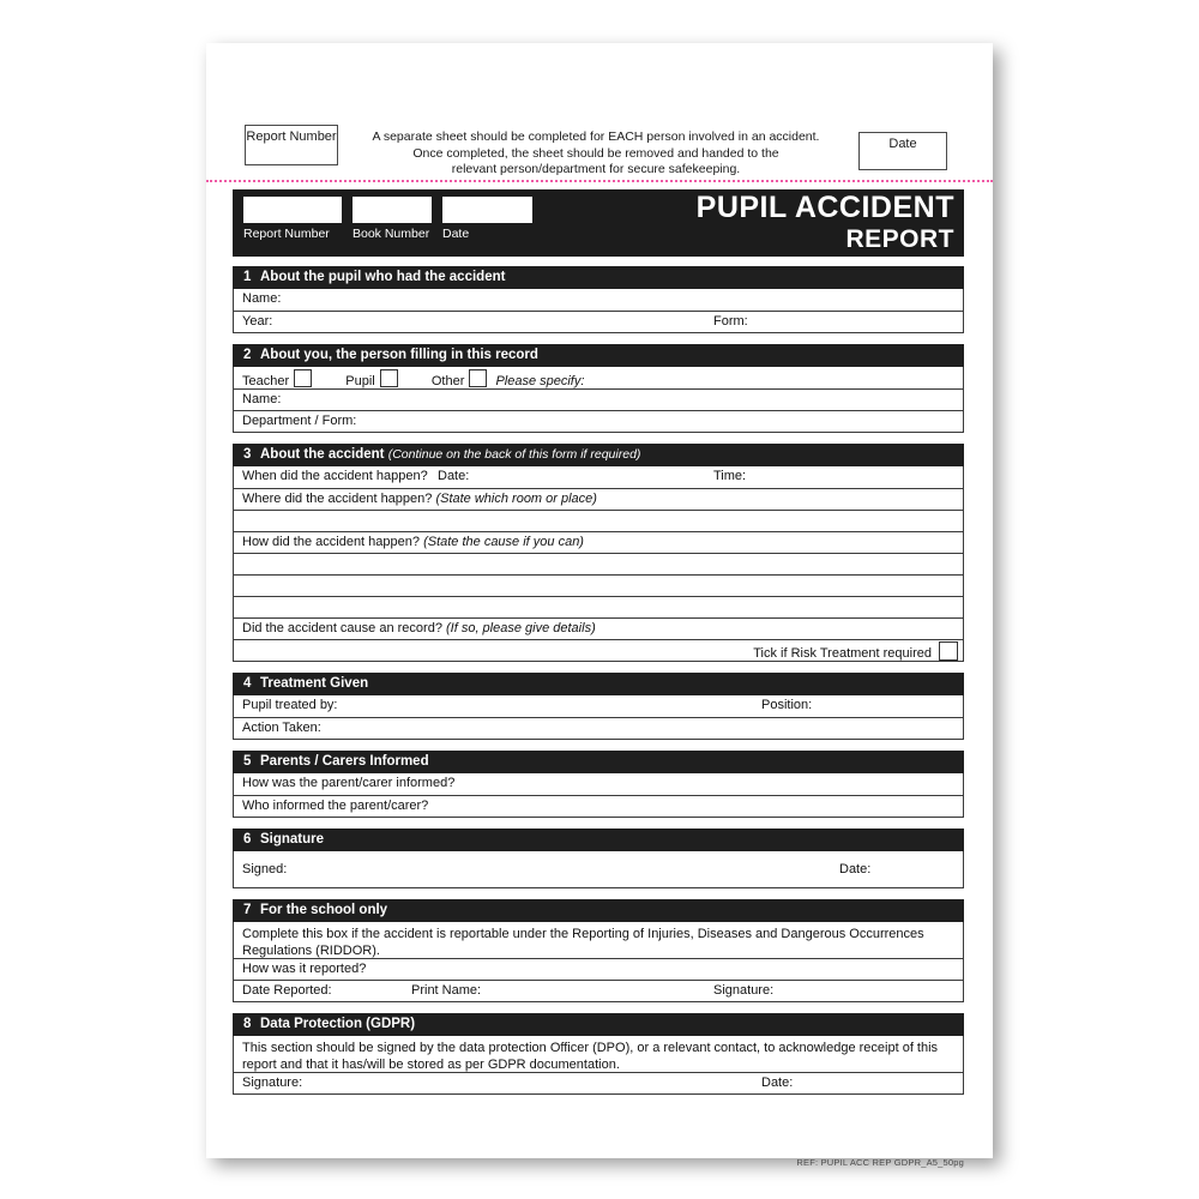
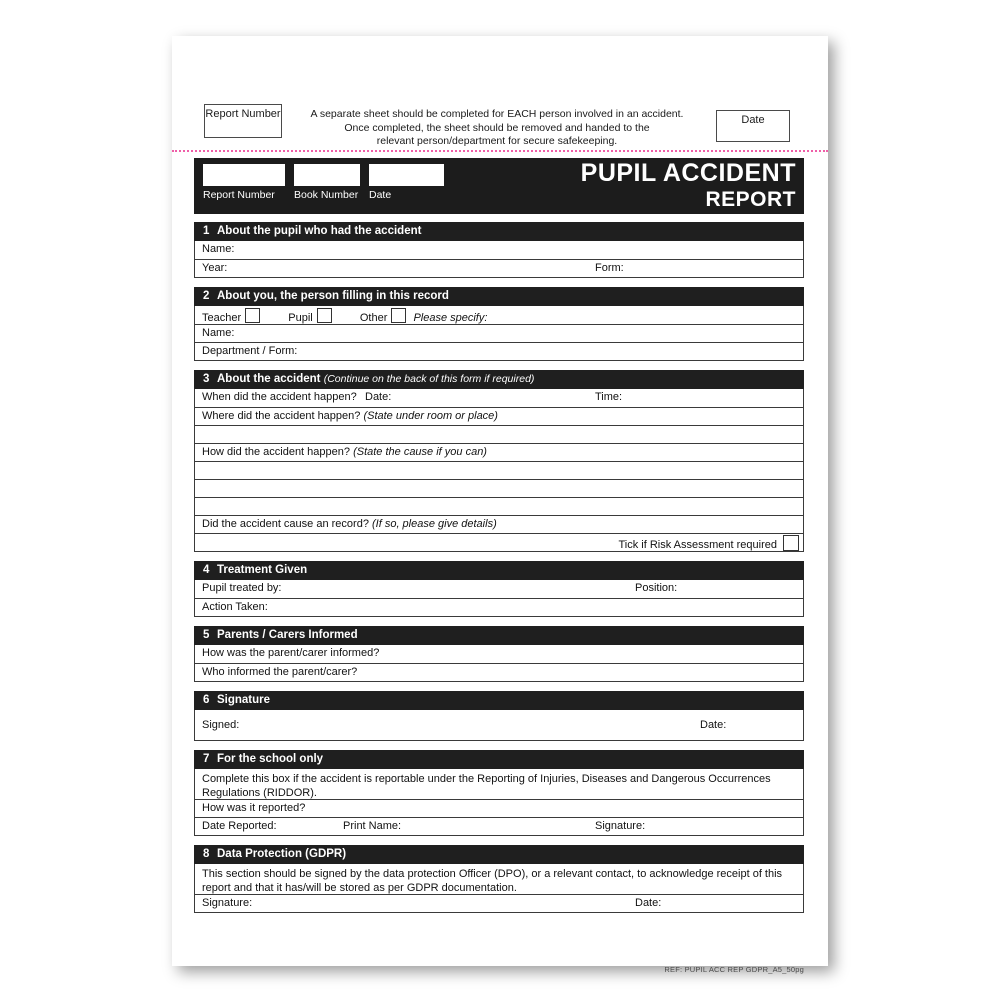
  Report Number
  A separate sheet should be completed for EACH person involved in an accident.
  Once completed, the sheet should be removed and handed to the
  relevant person/department for secure safekeeping.
  Date
  Report Number
  Book Number
  Date
  PUPIL ACCIDENT
  REPORT
  1 About the pupil who had the accident
  Name:
  Year:
  Form:
  2 About you, the person filling in this record
  Teacher Pupil Other Please specify:
  Name:
  Department / Form:
  3 About the accident (Continue on the back of this form if required)
  When did the accident happen?
  Date:
  Time:
- Where did the accident happen? (State which room or place)
+ Where did the accident happen? (State under room or place)
  How did the accident happen? (State the cause if you can)
  Did the accident cause an record? (If so, please give details)
- Tick if Risk Treatment required
+ Tick if Risk Assessment required
  4 Treatment Given
  Pupil treated by:
  Position:
  Action Taken:
  5 Parents / Carers Informed
  How was the parent/carer informed?
  Who informed the parent/carer?
  6 Signature
  Signed:
  Date:
  7 For the school only
  Complete this box if the accident is reportable under the Reporting of Injuries, Diseases and Dangerous Occurrences Regulations (RIDDOR).
  How was it reported?
  Date Reported:
  Print Name:
  Signature:
  8 Data Protection (GDPR)
  This section should be signed by the data protection Officer (DPO), or a relevant contact, to acknowledge receipt of this report and that it has/will be stored as per GDPR documentation.
  Signature:
  Date:
  REF: PUPIL ACC REP GDPR_A5_50pg
